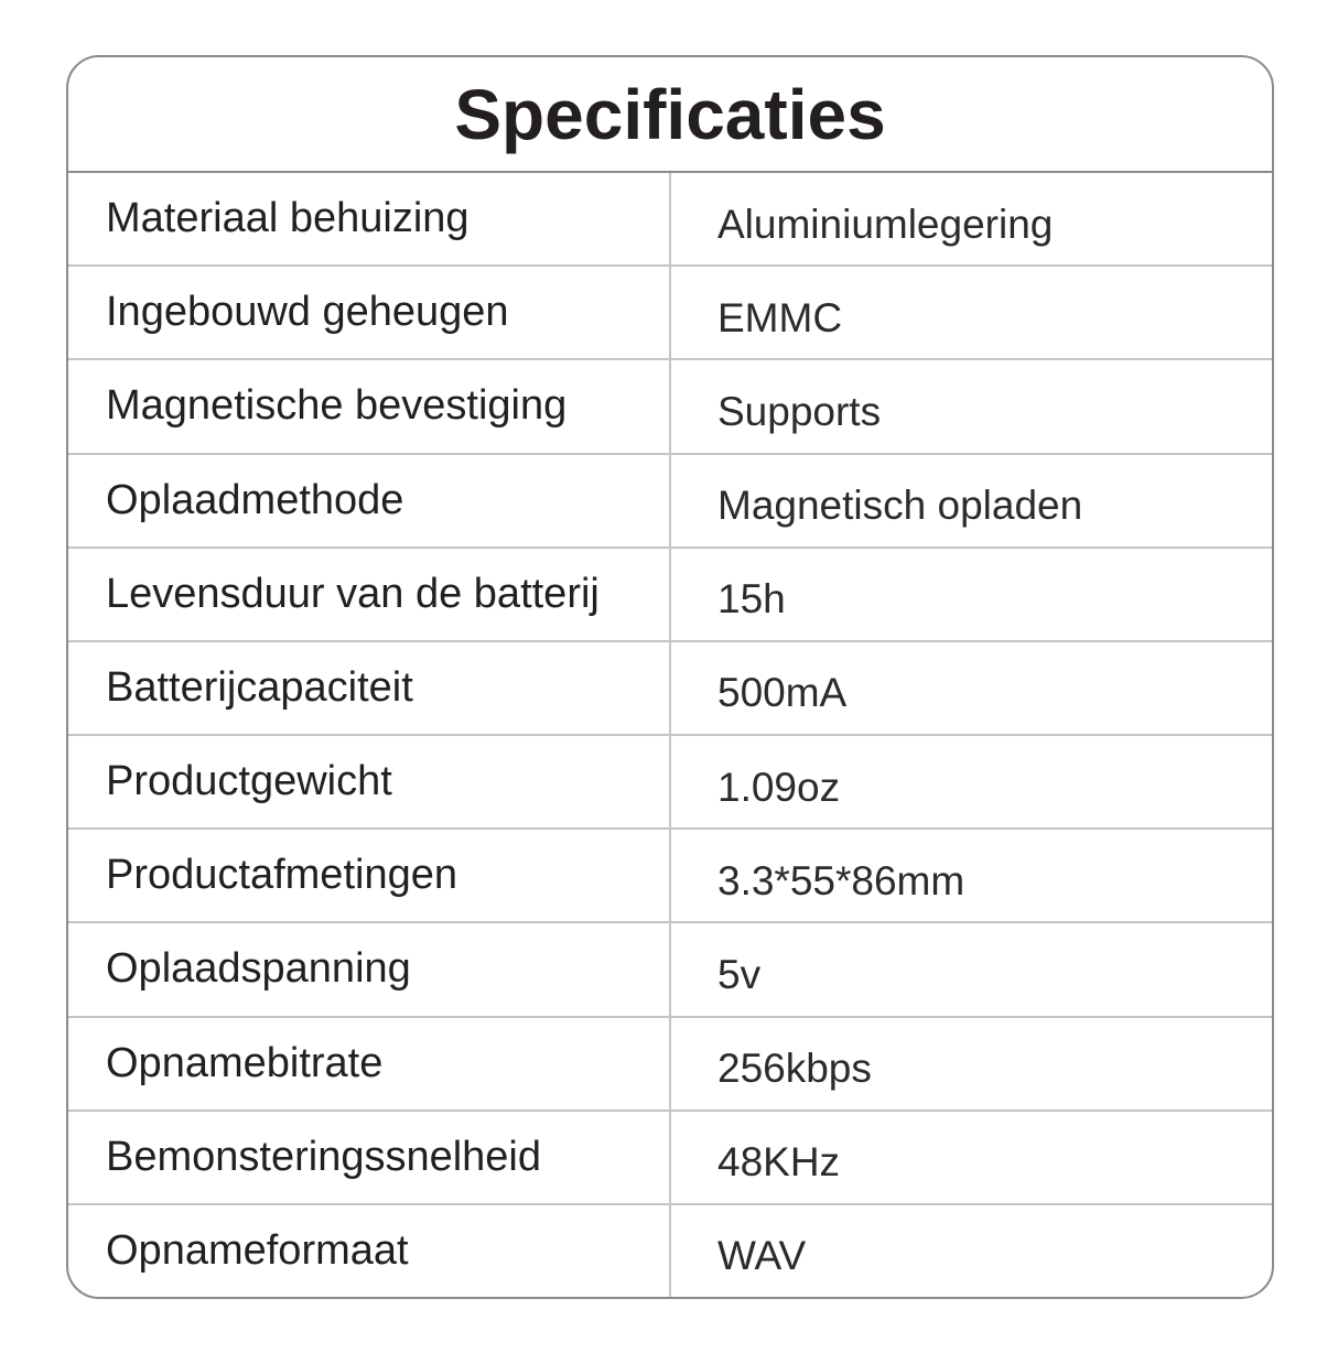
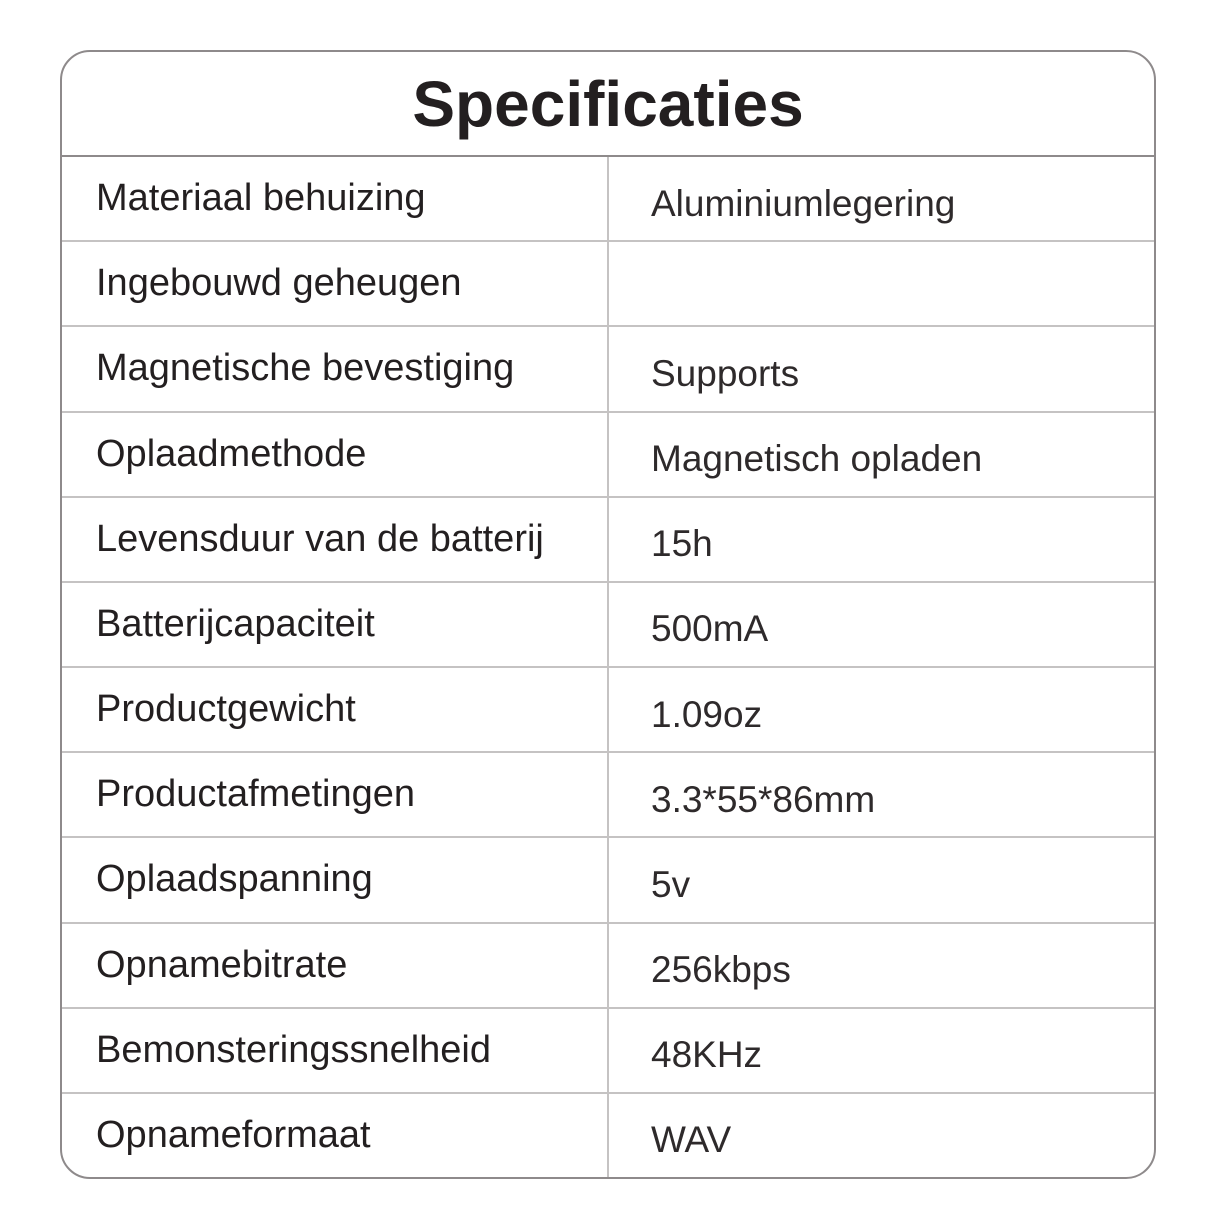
  Specificaties
  Materiaal behuizing
  Aluminiumlegering
  Ingebouwd geheugen
- EMMC
  Magnetische bevestiging
  Supports
  Oplaadmethode
  Magnetisch opladen
  Levensduur van de batterij
  15h
  Batterijcapaciteit
  500mA
  Productgewicht
  1.09oz
  Productafmetingen
  3.3*55*86mm
  Oplaadspanning
  5v
  Opnamebitrate
  256kbps
  Bemonsteringssnelheid
  48KHz
  Opnameformaat
  WAV
